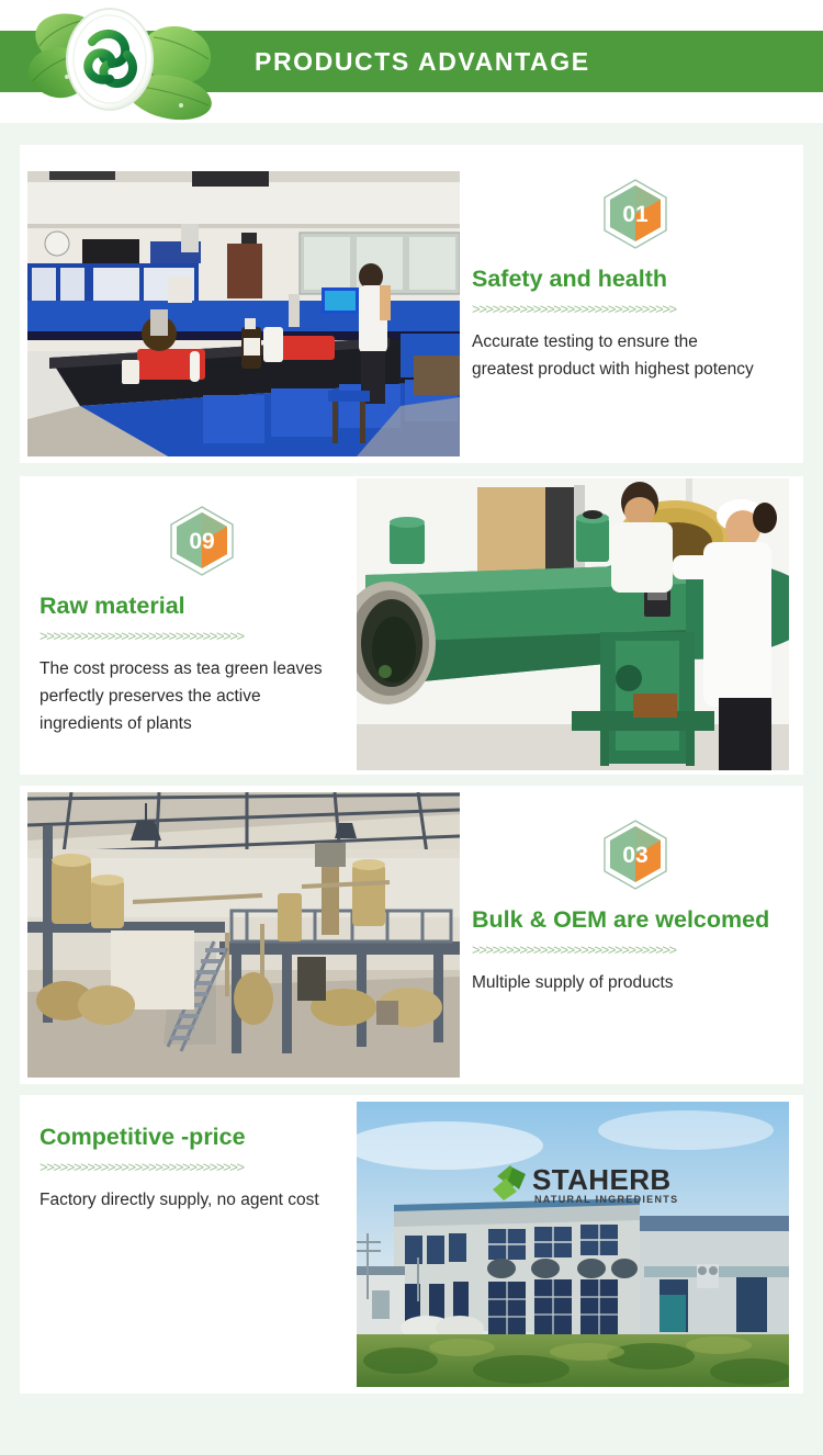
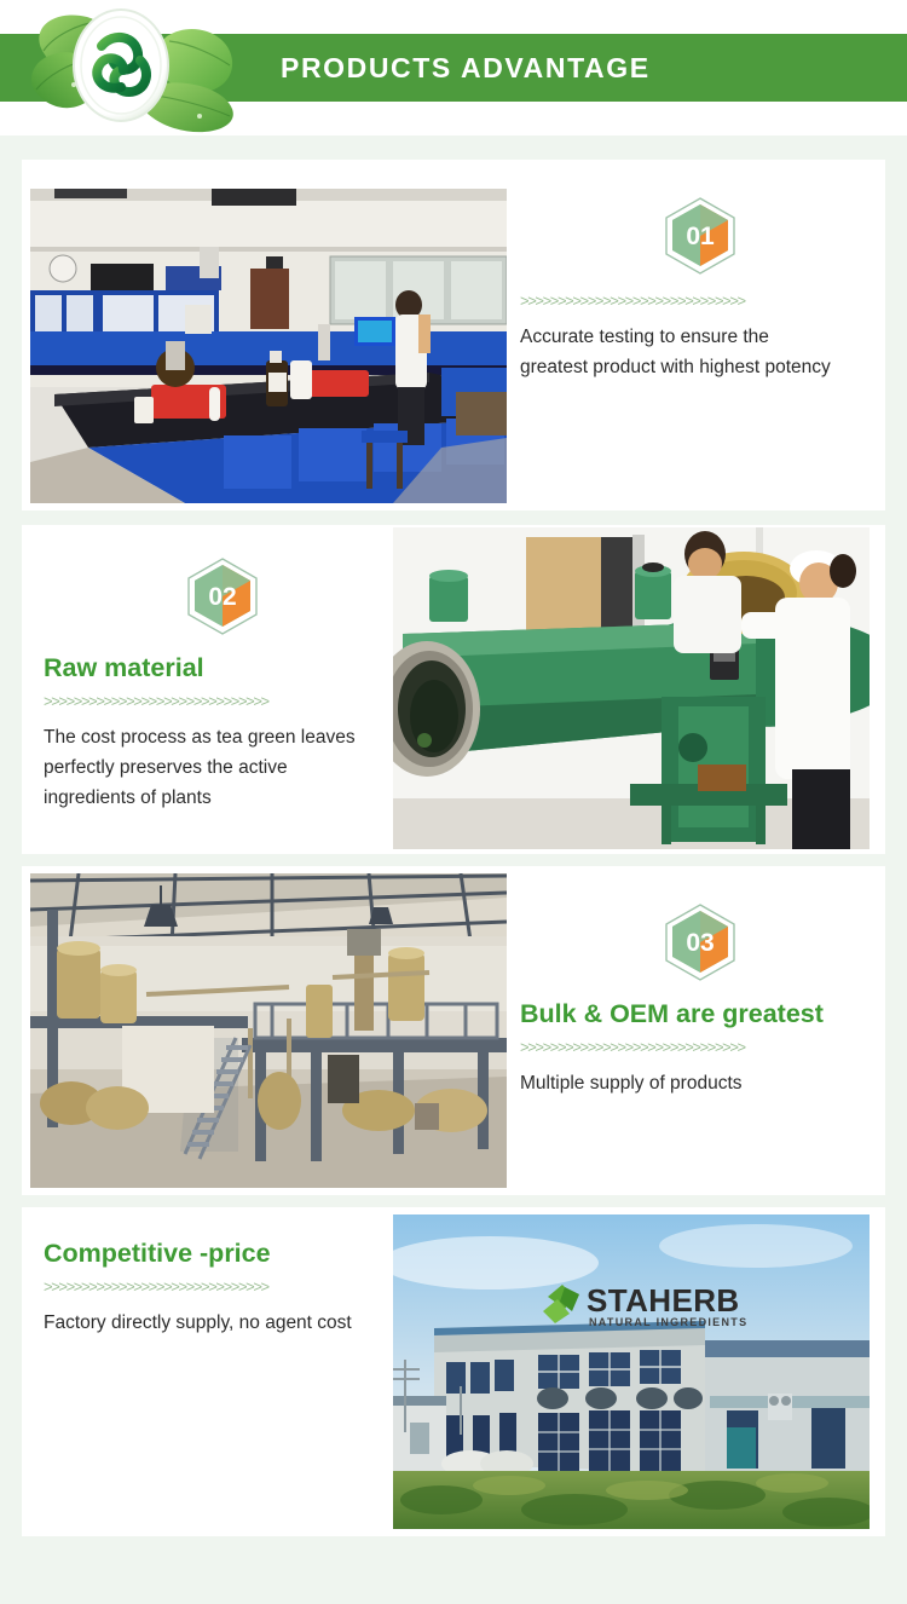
  PRODUCTS ADVANTAGE
  01
- Safety and health
  >>>>>>>>>>>>>>>>>>>>>>>>>>>>>>
  Accurate testing to ensure the greatest product with highest potency
- 09
+ 02
  Raw material
  >>>>>>>>>>>>>>>>>>>>>>>>>>>>>>
  The cost process as tea green leaves perfectly preserves the active ingredients of plants
  03
- Bulk & OEM are welcomed
+ Bulk & OEM are greatest
  >>>>>>>>>>>>>>>>>>>>>>>>>>>>>>
  Multiple supply of products
  STAHERB
  NATURAL INGREDIENTS
  Competitive -price
  >>>>>>>>>>>>>>>>>>>>>>>>>>>>>>
  Factory directly supply, no agent cost
